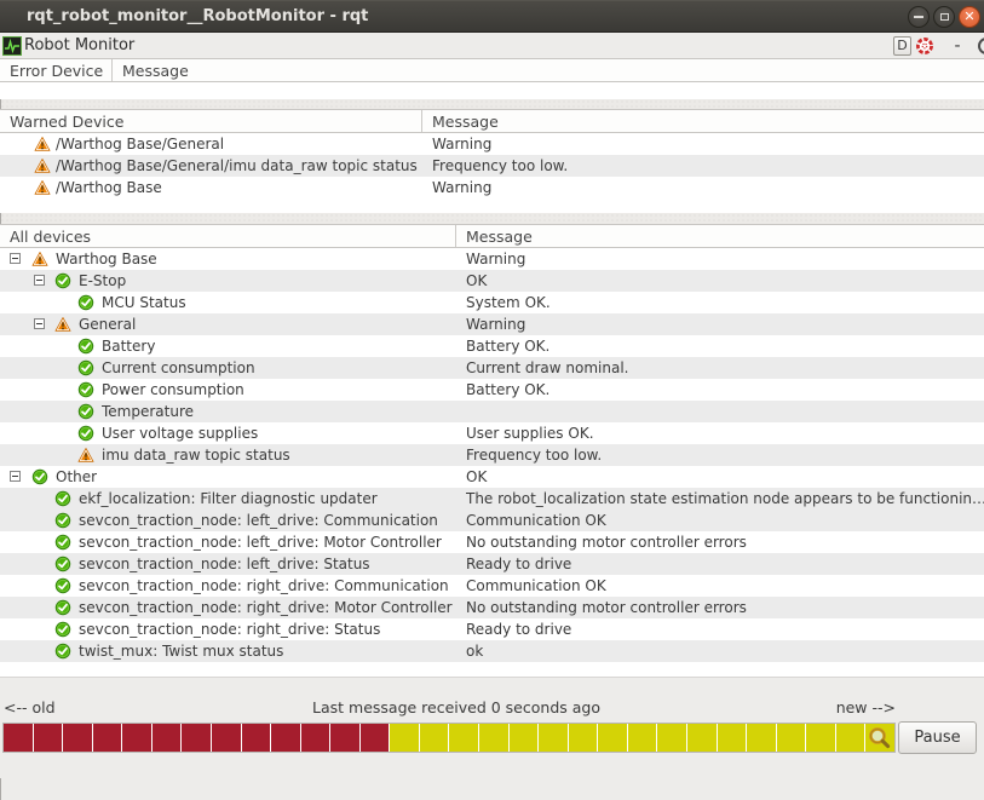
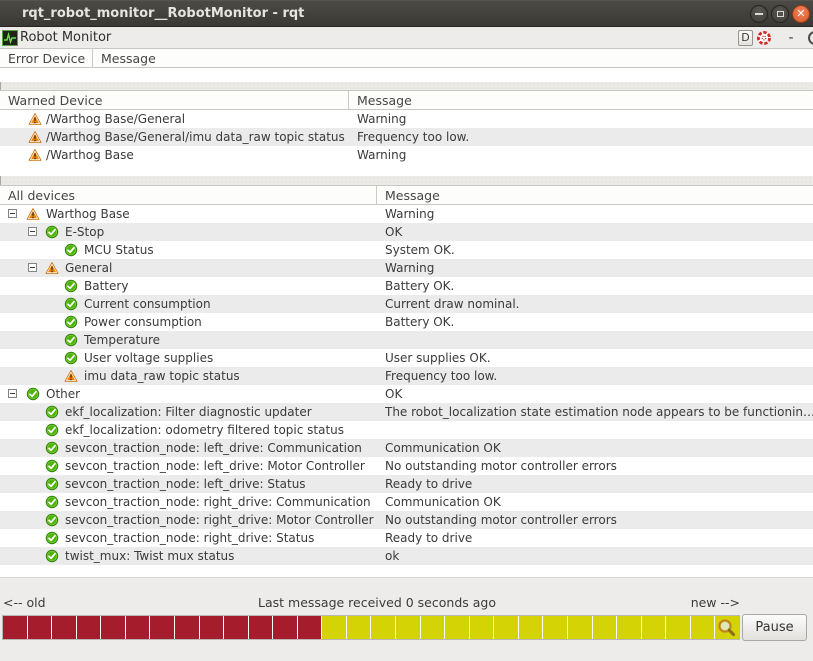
  rqt_robot_monitor__RobotMonitor - rqt
  ✕
  Robot Monitor
  D
  -
  Error Device
  Message
  Warned Device
  Message
  /Warthog Base/General
  Warning
  /Warthog Base/General/imu data_raw topic status
  Frequency too low.
  /Warthog Base
  Warning
  All devices
  Message
  Warthog Base
  Warning
  E-Stop
  OK
  MCU Status
  System OK.
  General
  Warning
  Battery
  Battery OK.
  Current consumption
  Current draw nominal.
  Power consumption
  Battery OK.
  Temperature
  User voltage supplies
  User supplies OK.
  imu data_raw topic status
  Frequency too low.
  Other
  OK
  ekf_localization: Filter diagnostic updater
  The robot_localization state estimation node appears to be functionin…
+ ekf_localization: odometry filtered topic status
  sevcon_traction_node: left_drive: Communication
  Communication OK
  sevcon_traction_node: left_drive: Motor Controller
  No outstanding motor controller errors
  sevcon_traction_node: left_drive: Status
  Ready to drive
  sevcon_traction_node: right_drive: Communication
  Communication OK
  sevcon_traction_node: right_drive: Motor Controller
  No outstanding motor controller errors
  sevcon_traction_node: right_drive: Status
  Ready to drive
  twist_mux: Twist mux status
  ok
  <-- old
  Last message received 0 seconds ago
  new -->
  Pause
